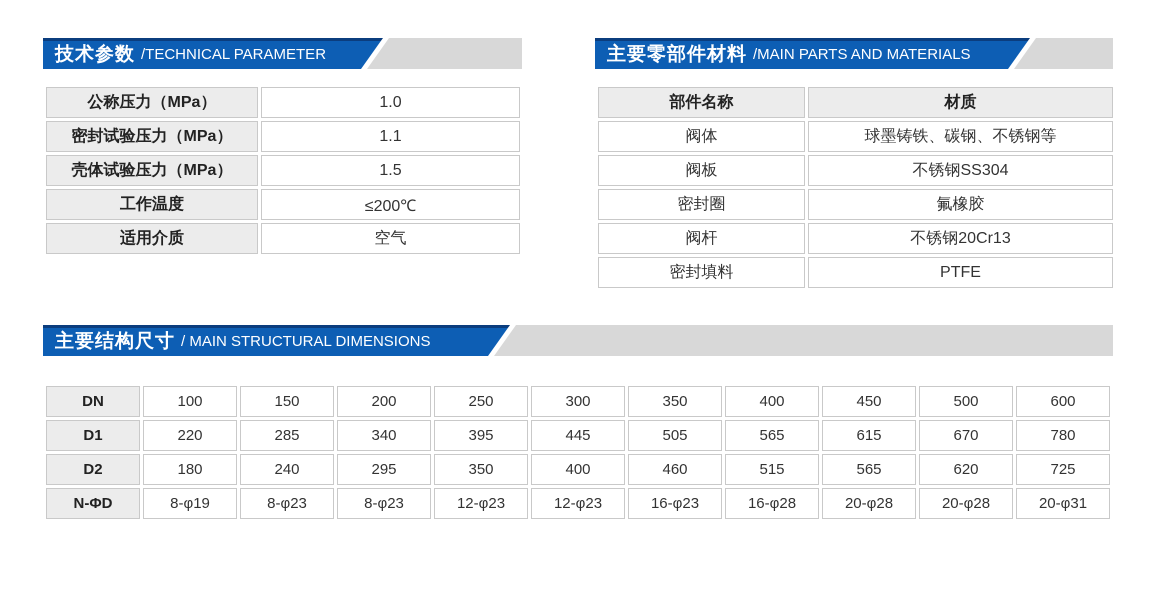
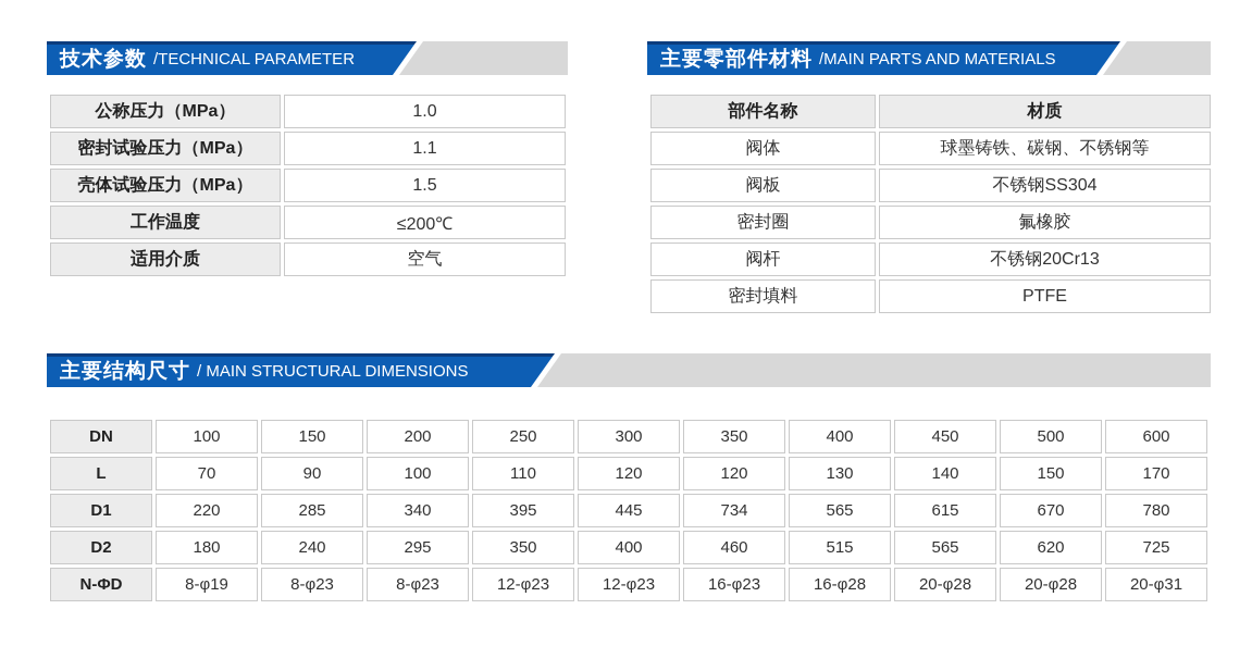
  技术参数
  /TECHNICAL PARAMETER
  主要零部件材料
  /MAIN PARTS AND MATERIALS
  公称压力（MPa）	1.0
  密封试验压力（MPa）	1.1
  壳体试验压力（MPa）	1.5
  工作温度	≤200℃
  适用介质	空气
  部件名称	材质
  阀体	球墨铸铁、碳钢、不锈钢等
  阀板	不锈钢SS304
  密封圈	氟橡胶
  阀杆	不锈钢20Cr13
  密封填料	PTFE
  主要结构尺寸
  / MAIN STRUCTURAL DIMENSIONS
  DN	100	150	200	250	300	350	400	450	500	600
+ L	70	90	100	110	120	120	130	140	150	170
- D1	220	285	340	395	445	505	565	615	670	780
+ D1	220	285	340	395	445	734	565	615	670	780
  D2	180	240	295	350	400	460	515	565	620	725
  N-ΦD	8-φ19	8-φ23	8-φ23	12-φ23	12-φ23	16-φ23	16-φ28	20-φ28	20-φ28	20-φ31
